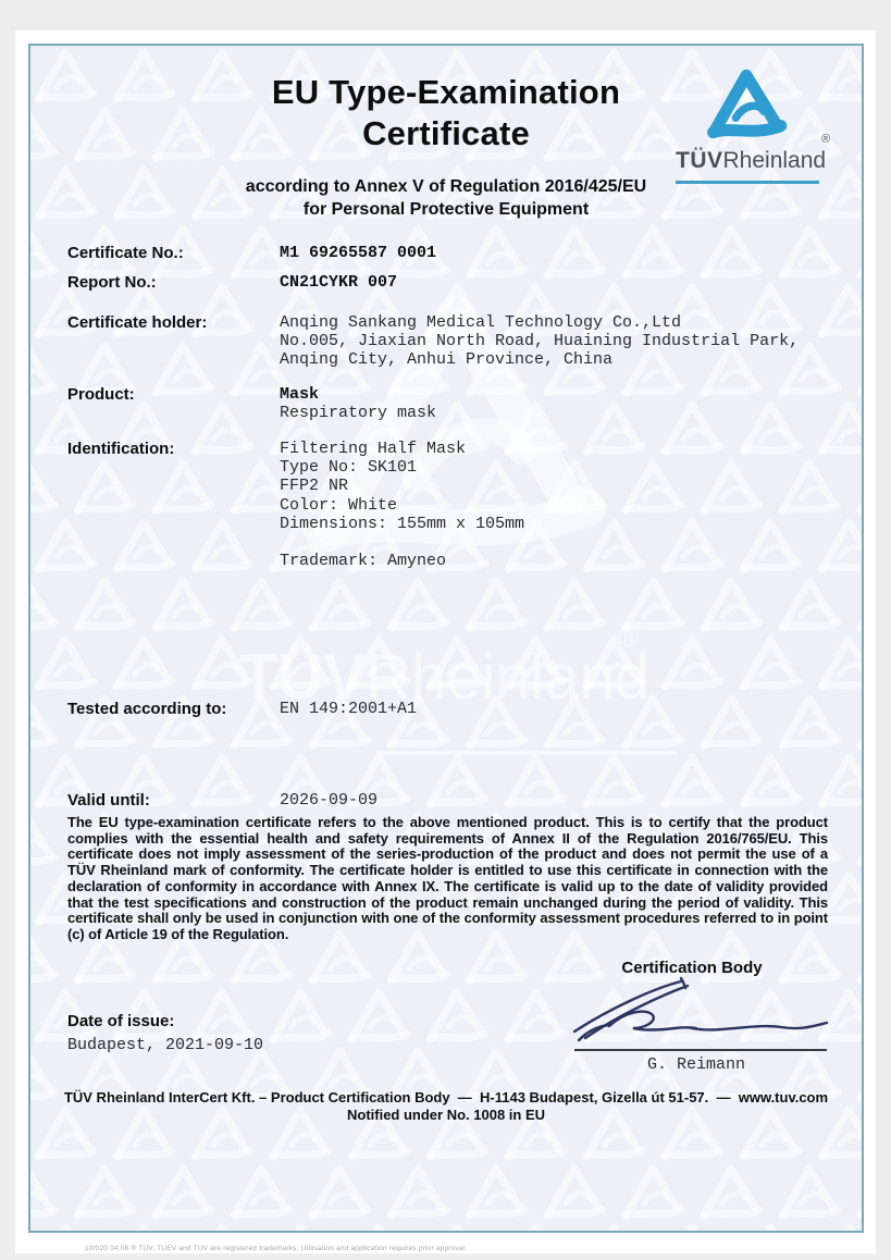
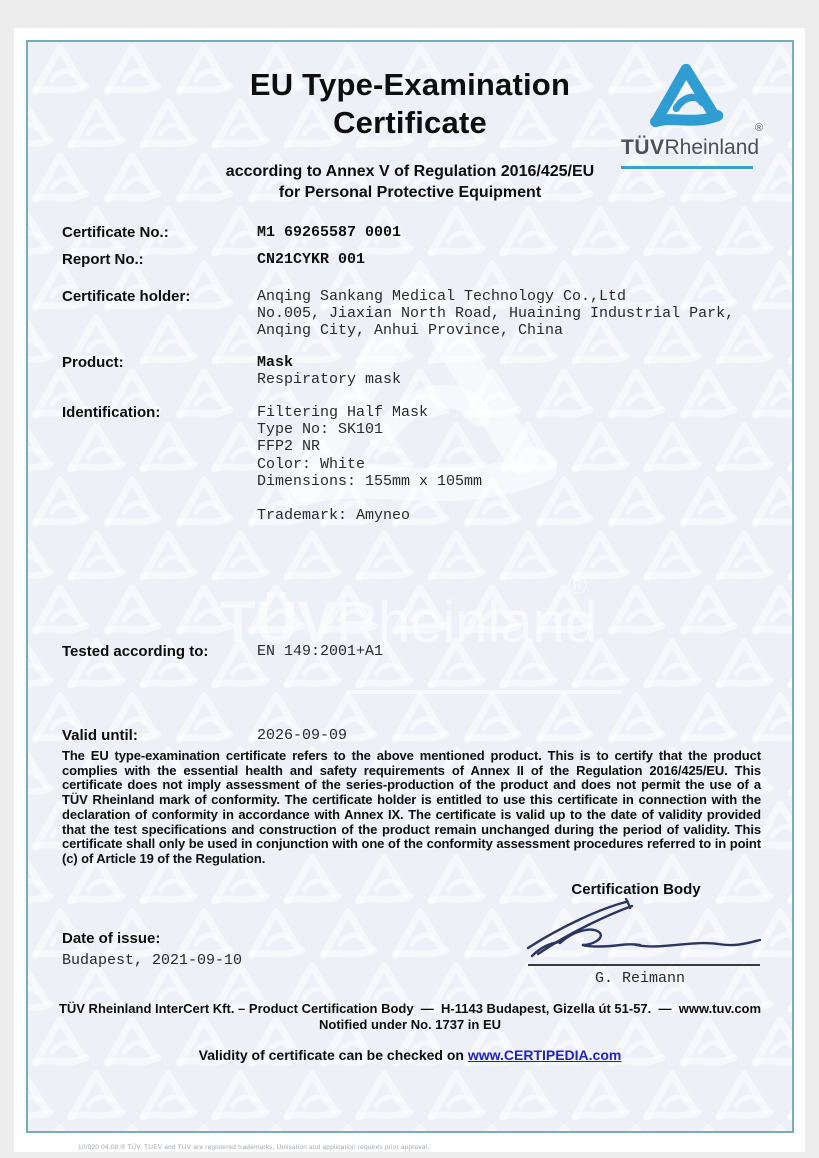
  TÜVRheinland
  EU Type-Examination
  Certificate
  TÜVRheinland
  ®
  according to Annex V of Regulation 2016/425/EU
  for Personal Protective Equipment
  Certificate No.:
  M1 69265587 0001
  Report No.:
- CN21CYKR 007
+ CN21CYKR 001
  Certificate holder:
  Anqing Sankang Medical Technology Co.,Ltd
  No.005, Jiaxian North Road, Huaining Industrial Park,
  Anqing City, Anhui Province, China
  Product:
  Mask
  Respiratory mask
  Identification:
  Filtering Half Mask
  Type No: SK101
  FFP2 NR
  Color: White
  Dimensions: 155mm x 105mm
  Trademark: Amyneo
  Tested according to:
  EN 149:2001+A1
  Valid until:
  2026-09-09
- The EU type-examination certificate refers to the above mentioned product. This is to certify that the product complies with the essential health and safety requirements of Annex II of the Regulation 2016/765/EU. This certificate does not imply assessment of the series-production of the product and does not permit the use of a TÜV Rheinland mark of conformity. The certificate holder is entitled to use this certificate in connection with the declaration of conformity in accordance with Annex IX. The certificate is valid up to the date of validity provided that the test specifications and construction of the product remain unchanged during the period of validity. This certificate shall only be used in conjunction with one of the conformity assessment procedures referred to in point (c) of Article 19 of the Regulation.
+ The EU type-examination certificate refers to the above mentioned product. This is to certify that the product complies with the essential health and safety requirements of Annex II of the Regulation 2016/425/EU. This certificate does not imply assessment of the series-production of the product and does not permit the use of a TÜV Rheinland mark of conformity. The certificate holder is entitled to use this certificate in connection with the declaration of conformity in accordance with Annex IX. The certificate is valid up to the date of validity provided that the test specifications and construction of the product remain unchanged during the period of validity. This certificate shall only be used in conjunction with one of the conformity assessment procedures referred to in point (c) of Article 19 of the Regulation.
  Certification Body
  G. Reimann
  Date of issue:
  Budapest, 2021-09-10
  TÜV Rheinland InterCert Kft. – Product Certification Body — H-1143 Budapest, Gizella út 51-57. — www.tuv.com
- Notified under No. 1008 in EU
+ Notified under No. 1737 in EU
+ Validity of certificate can be checked on www.CERTIPEDIA.com
